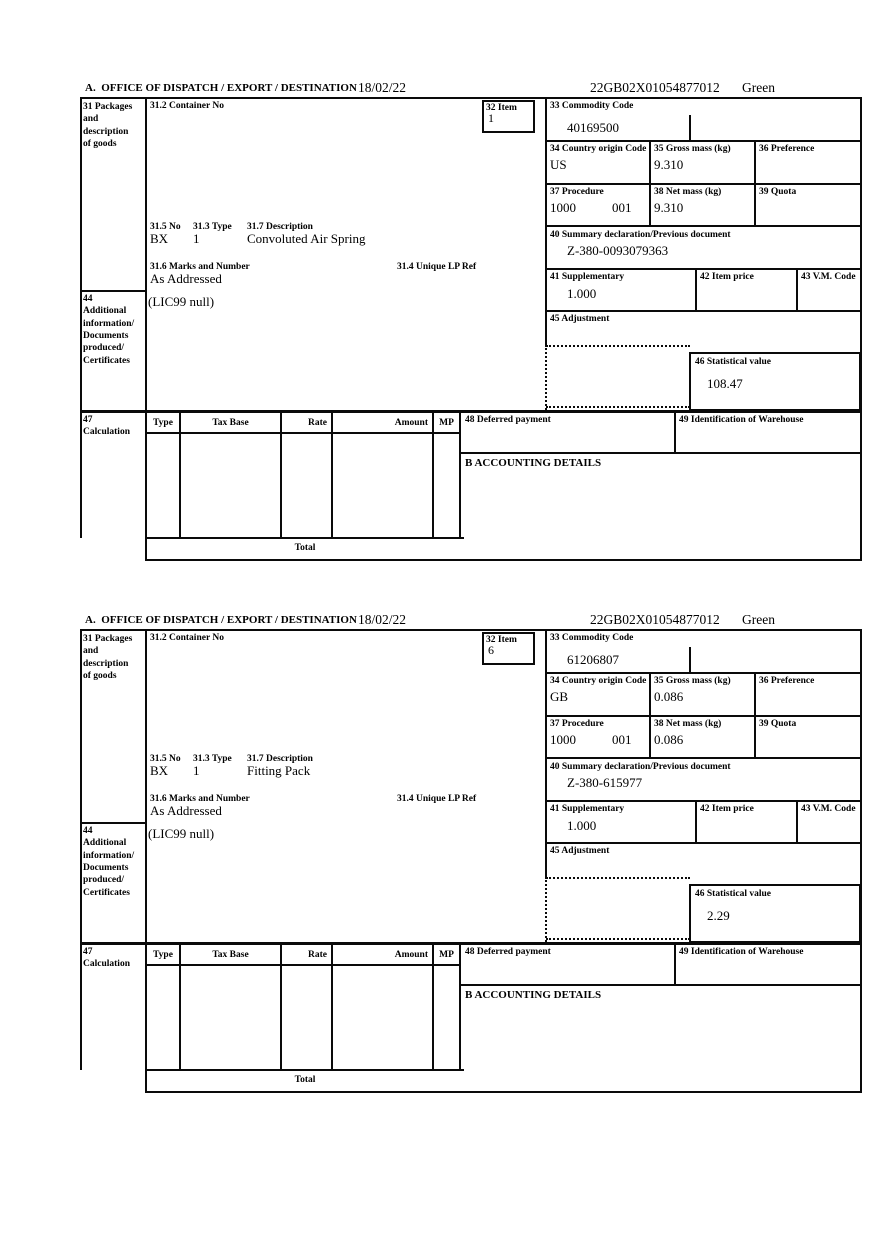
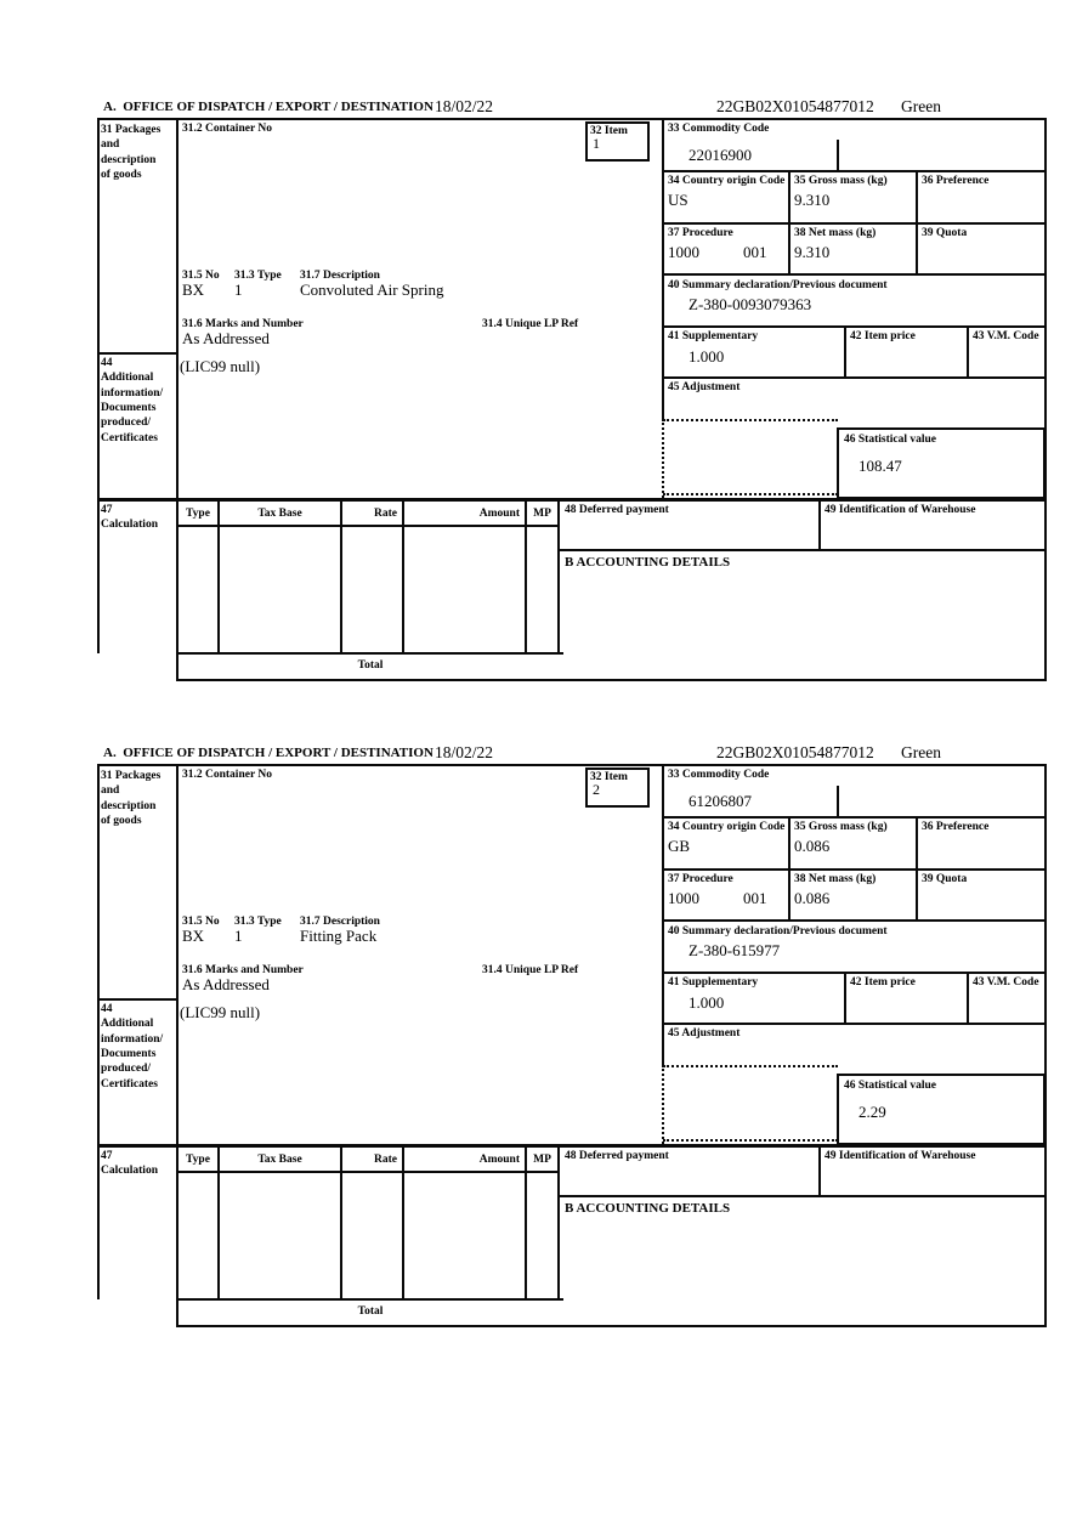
  A. OFFICE OF DISPATCH / EXPORT / DESTINATION
  18/02/22
  22GB02X01054877012
  Green
  31 Packages
  and
  description
  of goods
  44
  Additional
  information/
  Documents
  produced/
  Certificates
  47
  Calculation
  31.2 Container No
  32 Item
  1
  31.5 No
  31.3 Type
  31.7 Description
  BX
  1
  Convoluted Air Spring
  31.6 Marks and Number
  31.4 Unique LP Ref
  As Addressed
  (LIC99 null)
  33 Commodity Code
- 40169500
+ 22016900
  34 Country origin Code
  US
  35 Gross mass (kg)
  9.310
  36 Preference
  37 Procedure
  1000
  001
  38 Net mass (kg)
  9.310
  39 Quota
  40 Summary declaration/Previous document
  Z-380-0093079363
  41 Supplementary
  1.000
  42 Item price
  43 V.M. Code
  45 Adjustment
  46 Statistical value
  108.47
  Type
  Tax Base
  Rate
  Amount
  MP
  Total
  48 Deferred payment
  49 Identification of Warehouse
  B ACCOUNTING DETAILS
  A. OFFICE OF DISPATCH / EXPORT / DESTINATION
  18/02/22
  22GB02X01054877012
  Green
  31 Packages
  and
  description
  of goods
  44
  Additional
  information/
  Documents
  produced/
  Certificates
  47
  Calculation
  31.2 Container No
  32 Item
- 6
+ 2
  31.5 No
  31.3 Type
  31.7 Description
  BX
  1
  Fitting Pack
  31.6 Marks and Number
  31.4 Unique LP Ref
  As Addressed
  (LIC99 null)
  33 Commodity Code
  61206807
  34 Country origin Code
  GB
  35 Gross mass (kg)
  0.086
  36 Preference
  37 Procedure
  1000
  001
  38 Net mass (kg)
  0.086
  39 Quota
  40 Summary declaration/Previous document
  Z-380-615977
  41 Supplementary
  1.000
  42 Item price
  43 V.M. Code
  45 Adjustment
  46 Statistical value
  2.29
  Type
  Tax Base
  Rate
  Amount
  MP
  Total
  48 Deferred payment
  49 Identification of Warehouse
  B ACCOUNTING DETAILS
